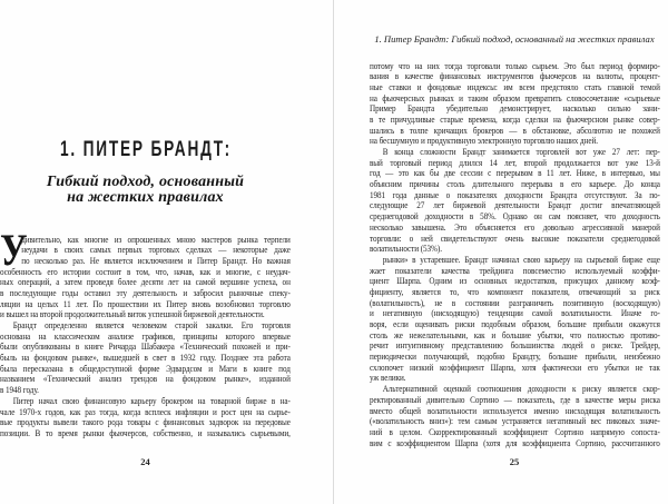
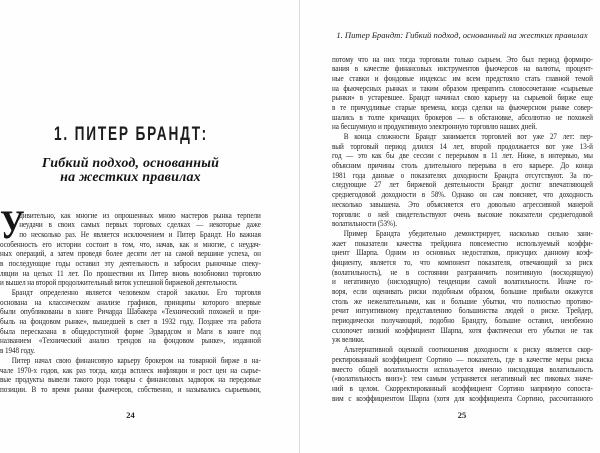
  1. ПИТЕР БРАНДТ:
  Гибкий подход, основанный
  на жестких правилах
  У
  дивительно, как многие из опрошенных мною мастеров рынка терпели
  неудачи в своих самых первых торговых сделках — некоторые даже
  по несколько раз. Не является исключением и Питер Брандт. Но важная
  особенность его истории состоит в том, что, начав, как и многие, с неудач-
  ных операций, а затем проведя более десяти лет на самой вершине успеха, он
  в последующие годы оставил эту деятельность и забросил рыночные спеку-
  ляции на целых 11 лет. По прошествии их Питер вновь возобновил торговлю
  и вышел на второй продолжительный виток успешной биржевой деятельности.
  Брандт определенно является человеком старой закалки. Его торговля
  основана на классическом анализе графиков, принципы которого впервые
  были опубликованы в книге Ричарда Шабакера «Технический похожей и при-
  быль на фондовом рынке», вышедшей в свет в 1932 году. Позднее эта работа
  была пересказана в общедоступной форме Эдвардсом и Маги в книге под
  названием «Технический анализ трендов на фондовом рынке», изданной
  в 1948 году.
  Питер начал свою финансовую карьеру брокером на товарной бирже в на-
  чале 1970-х годов, как раз тогда, когда всплеск инфляции и рост цен на сырье-
  вые продукты вывели такого рода товары с финансовых задворок на передовые
  позиции. В то время рынки фьючерсов, собственно, и назывались сырьевыми,
  24
  1. Питер Брандт: Гибкий подход, основанный на жестких правилах
  потому что на них тогда торговали только сырьем. Это был период формиро-
  вания в качестве финансовых инструментов фьючерсов на валюты, процент-
  ные ставки и фондовые индексы: им всем предстояло стать главной темой
  на фьючерсных рынках и таким образом превратить словосочетание «сырьевые
- Пример Брандта убедительно демонстрирует, насколько сильно зани-
+ рынки» в устаревшее. Брандт начинал свою карьеру на сырьевой бирже еще
  в те причудливые старые времена, когда сделки на фьючерсном рынке совер-
  шались в толпе кричащих брокеров — в обстановке, абсолютно не похожей
  на бесшумную и продуктивную электронную торговлю наших дней.
  В конца сложности Брандт занимается торговлей вот уже 27 лет: пер-
  вый торговый период длился 14 лет, второй продолжается вот уже 13-й
  год — это как бы две сессии с перерывом в 11 лет. Ниже, в интервью, мы
  объясним причины столь длительного перерыва в его карьере. До конца
  1981 года данные о показателях доходности Брандта отсутствуют. За по-
  следующие 27 лет биржевой деятельности Брандт достиг впечатляющей
  среднегодовой доходности в 58%. Однако он сам поясняет, что доходность
  несколько завышена. Это объясняется его довольно агрессивной манерой
  торговли: о ней свидетельствуют очень высокие показатели среднегодовой
  волатильности (53%).
- рынки» в устаревшее. Брандт начинал свою карьеру на сырьевой бирже еще
+ Пример Брандта убедительно демонстрирует, насколько сильно зани-
  жает показатели качества трейдинга повсеместно используемый коэффи-
  циент Шарпа. Одним из основных недостатков, присущих данному коэф-
  фициенту, является то, что компонент показателя, отвечающий за риск
  (волатильность), не в состоянии разграничить позитивную (восходящую)
  и негативную (нисходящую) тенденции самой волатильности. Иначе го-
  воря, если оценивать риски подобным образом, большие прибыли окажутся
  столь же нежелательными, как и большие убытки, что полностью противо-
  речит интуитивному представлению большинства людей о риске. Трейдер,
- периодически получающий, подобно Брандту, большие прибыли, неизбежно
+ периодически получающий, подобно Брандту, большие оставил, неизбежно
  схлопочет низкий коэффициент Шарпа, хотя фактически его убытки не так
  уж велики.
  Альтернативной оценкой соотношения доходности к риску является скор-
- ректированный дивительно Сортино — показатель, где в качестве меры риска
+ ректированный коэффициент Сортино — показатель, где в качестве меры риска
  вместо общей волатильности используется именно нисходящая волатильность
  («волатильность вниз»): тем самым устраняется негативный вес пиковых значе-
  ний в целом. Скорректированный коэффициент Сортино напрямую сопоста-
  вим с коэффициентом Шарпа (хотя для коэффициента Сортино, рассчитанного
  25
